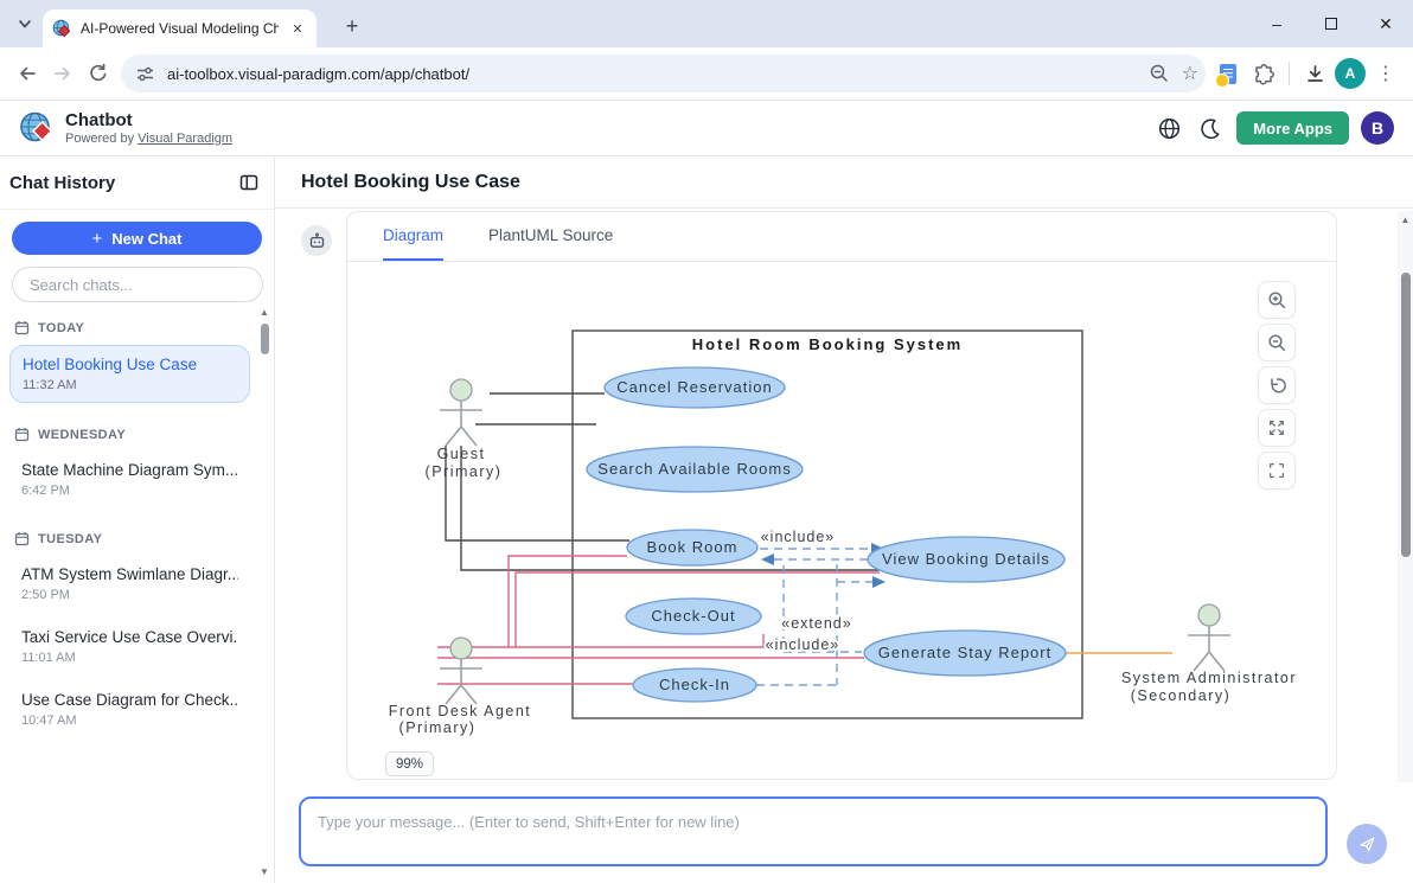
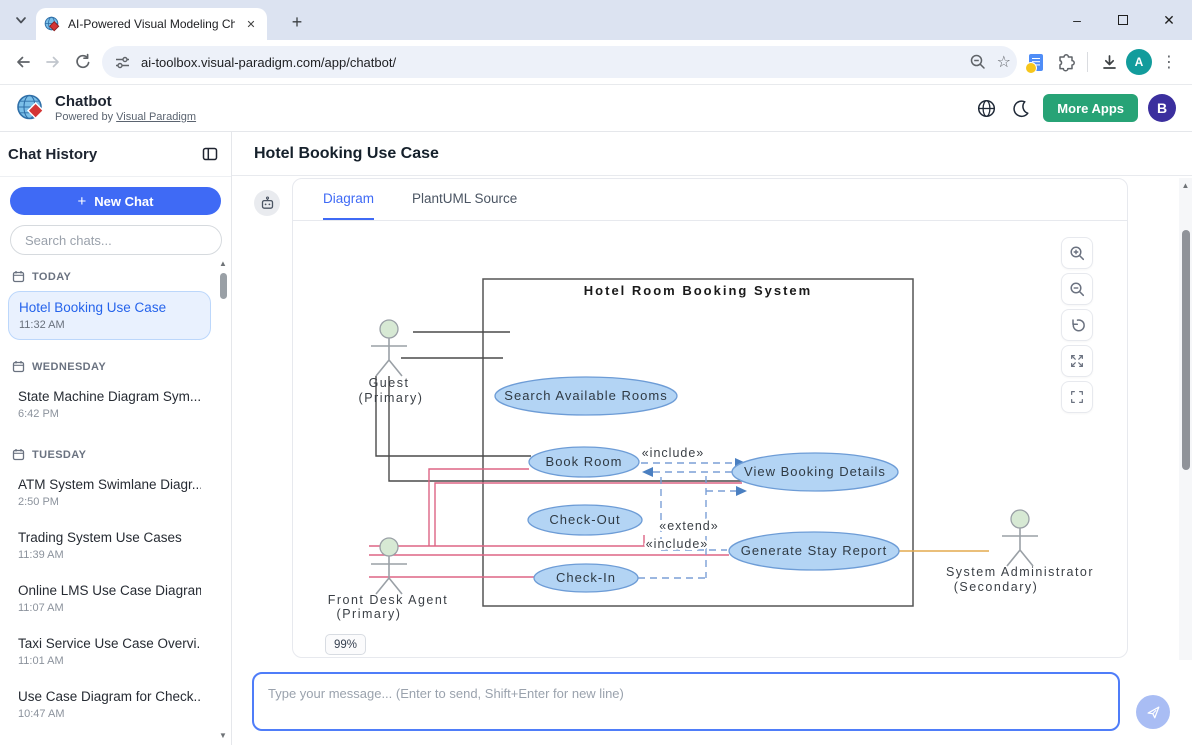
  AI-Powered Visual Modeling Ch
  ✕
  +
  –
  ✕
  ai-toolbox.visual-paradigm.com/app/chatbot/
  ☆
  A
  ⋮
  Chatbot
  Powered by Visual Paradigm
  More Apps
  B
  Chat History
  +
  New Chat
  Search chats...
  TODAY
  Hotel Booking Use Case
  11:32 AM
  WEDNESDAY
  State Machine Diagram Sym...
  6:42 PM
  TUESDAY
  ATM System Swimlane Diagr..
  2:50 PM
+ Trading System Use Cases
+ 11:39 AM
+ Online LMS Use Case Diagram
+ 11:07 AM
  Taxi Service Use Case Overvi.
  11:01 AM
  Use Case Diagram for Check..
  10:47 AM
  ▲
  ▼
  Hotel Booking Use Case
  Diagram
  PlantUML Source
  Hotel Room Booking System
  «include»
  «extend»
  «include»
- Cancel Reservation
  Search Available Rooms
  Book Room
  View Booking Details
  Check-Out
  Generate Stay Report
  Check-In
  Guest
  (Primary)
  Front Desk Agent
  (Primary)
  System Administrator
  (Secondary)
  99%
  Type your message... (Enter to send, Shift+Enter for new line)
  ▲
